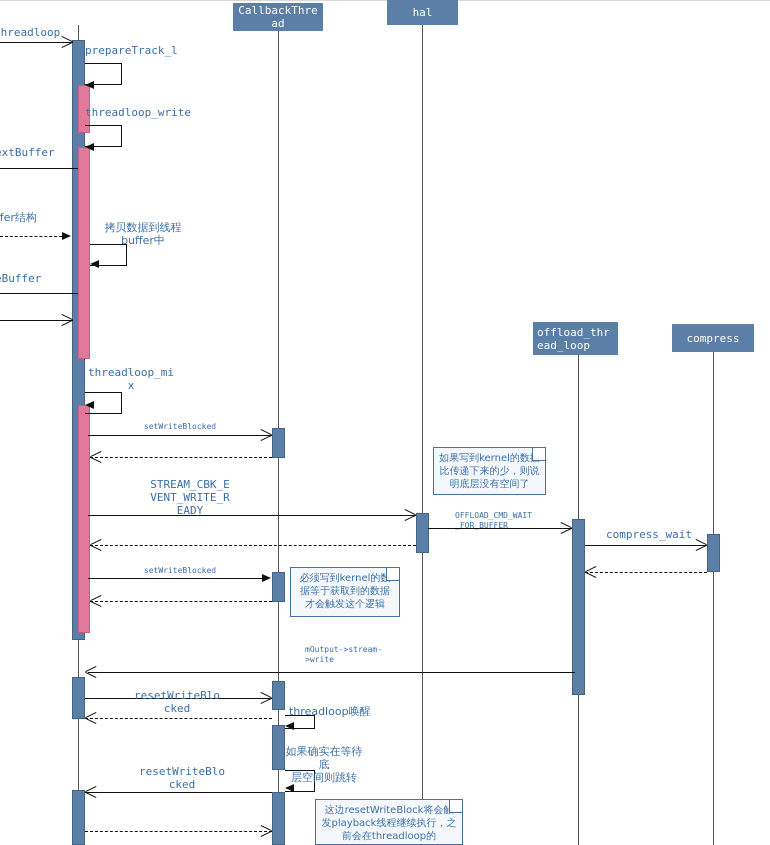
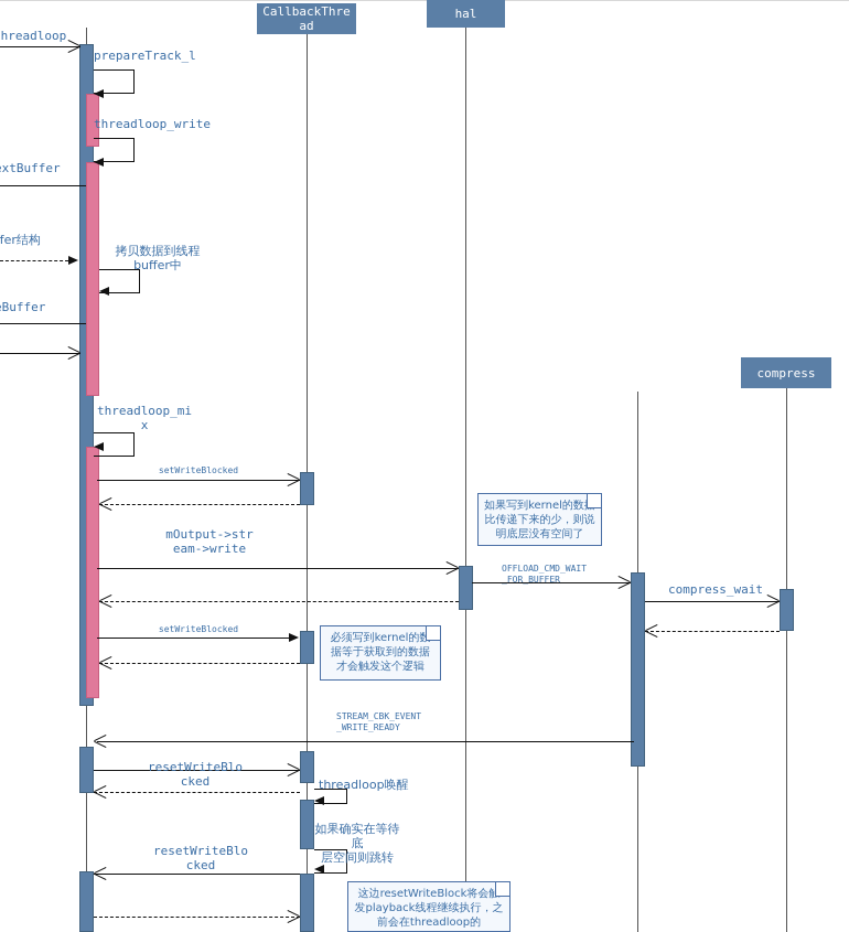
  CallbackThread
  hal
- offload_thread_loop
  compress
  hreadloop
  prepareTrack_l
  threadloop_write
  xtBuffer
  fer结构
  拷贝数据到线程
  buffer中
  Buffer
  threadloop_mix
  setWriteBlocked
- STREAM_CBK_EVENT_WRITE_READY
+ mOutput->stream->write
  OFFLOAD_CMD_WAIT_FOR_BUFFER
  compress_wait
  setWriteBlocked
- mOutput->stream->write
+ STREAM_CBK_EVENT_WRITE_READY
  resetWriteBlocked
  threadloop唤醒
  如果确实在等待底
  层空间则跳转
  resetWriteBlocked
  如果写到kernel的数比传递下来的少，则说明底层没有空间了
  必须写到kernel的据等于获取到的数据才会触发这个逻辑
  这边resetWriteBlock将会发playback线程继续执行，之前会在threadloop的
